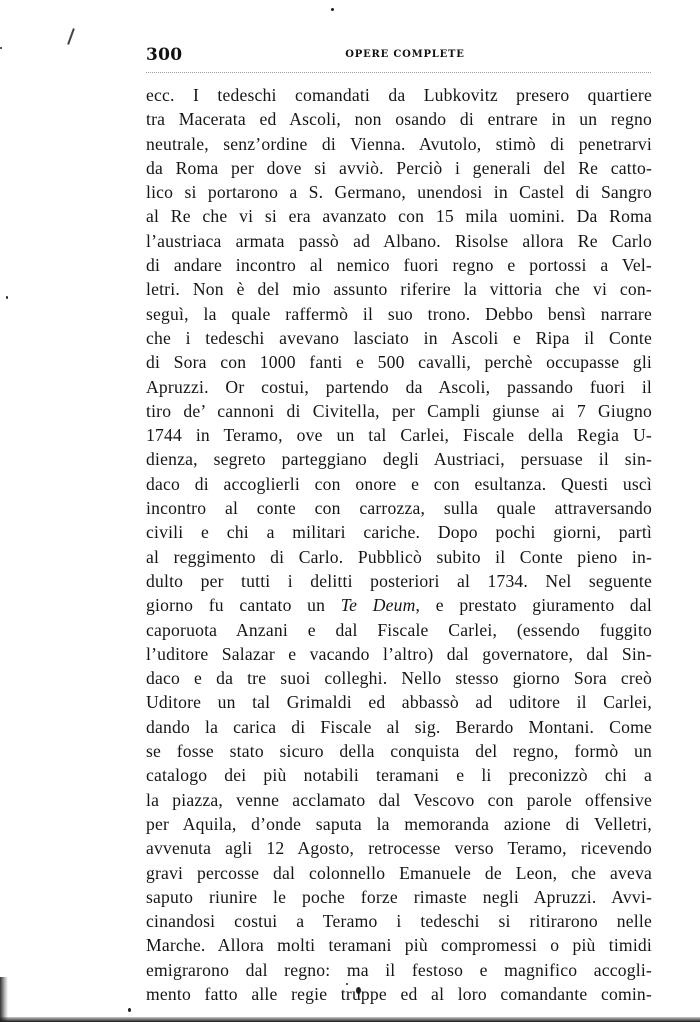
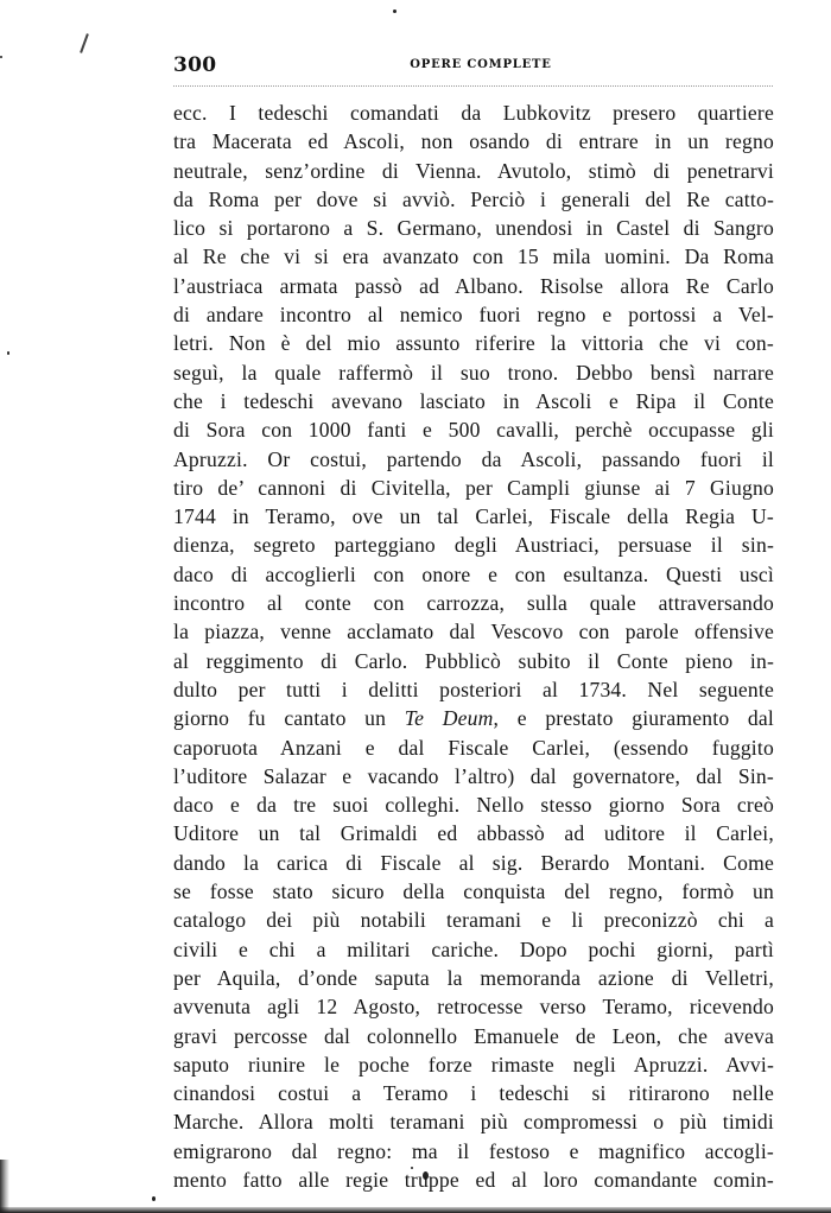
  300
  OPERE COMPLETE
  ecc. I tedeschi comandati da Lubkovitz presero quartiere
  tra Macerata ed Ascoli, non osando di entrare in un regno
  neutrale, senz’ordine di Vienna. Avutolo, stimò di penetrarvi
  da Roma per dove si avviò. Perciò i generali del Re catto-
  lico si portarono a S. Germano, unendosi in Castel di Sangro
  al Re che vi si era avanzato con 15 mila uomini. Da Roma
  l’austriaca armata passò ad Albano. Risolse allora Re Carlo
  di andare incontro al nemico fuori regno e portossi a Vel-
  letri. Non è del mio assunto riferire la vittoria che vi con-
  seguì, la quale raffermò il suo trono. Debbo bensì narrare
  che i tedeschi avevano lasciato in Ascoli e Ripa il Conte
  di Sora con 1000 fanti e 500 cavalli, perchè occupasse gli
  Apruzzi. Or costui, partendo da Ascoli, passando fuori il
  tiro de’ cannoni di Civitella, per Campli giunse ai 7 Giugno
  1744 in Teramo, ove un tal Carlei, Fiscale della Regia U-
  dienza, segreto parteggiano degli Austriaci, persuase il sin-
  daco di accoglierli con onore e con esultanza. Questi uscì
  incontro al conte con carrozza, sulla quale attraversando
- civili e chi a militari cariche. Dopo pochi giorni, partì
+ la piazza, venne acclamato dal Vescovo con parole offensive
  al reggimento di Carlo. Pubblicò subito il Conte pieno in-
  dulto per tutti i delitti posteriori al 1734. Nel seguente
  giorno fu cantato un Te Deum, e prestato giuramento dal
  caporuota Anzani e dal Fiscale Carlei, (essendo fuggito
  l’uditore Salazar e vacando l’altro) dal governatore, dal Sin-
  daco e da tre suoi colleghi. Nello stesso giorno Sora creò
  Uditore un tal Grimaldi ed abbassò ad uditore il Carlei,
  dando la carica di Fiscale al sig. Berardo Montani. Come
  se fosse stato sicuro della conquista del regno, formò un
  catalogo dei più notabili teramani e li preconizzò chi a
- la piazza, venne acclamato dal Vescovo con parole offensive
+ civili e chi a militari cariche. Dopo pochi giorni, partì
  per Aquila, d’onde saputa la memoranda azione di Velletri,
  avvenuta agli 12 Agosto, retrocesse verso Teramo, ricevendo
  gravi percosse dal colonnello Emanuele de Leon, che aveva
  saputo riunire le poche forze rimaste negli Apruzzi. Avvi-
  cinandosi costui a Teramo i tedeschi si ritirarono nelle
  Marche. Allora molti teramani più compromessi o più timidi
  emigrarono dal regno: ma il festoso e magnifico accogli-
  mento fatto alle regie truppe ed al loro comandante comin-
